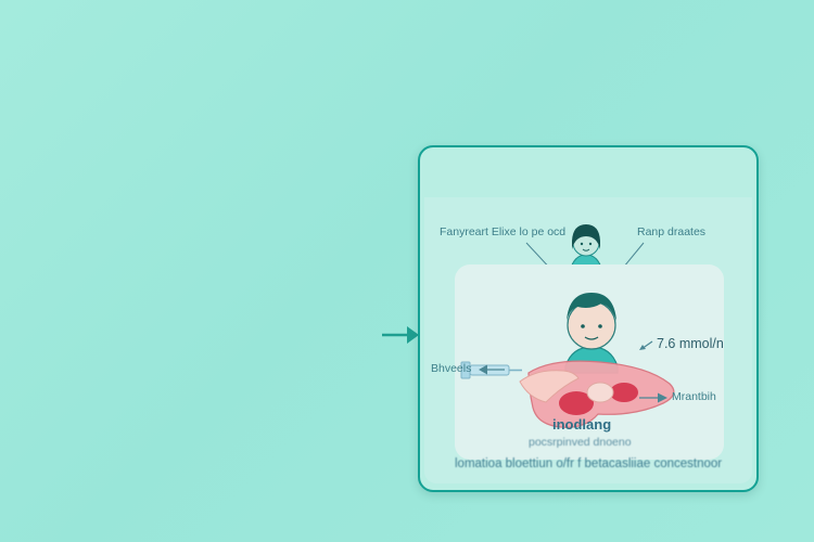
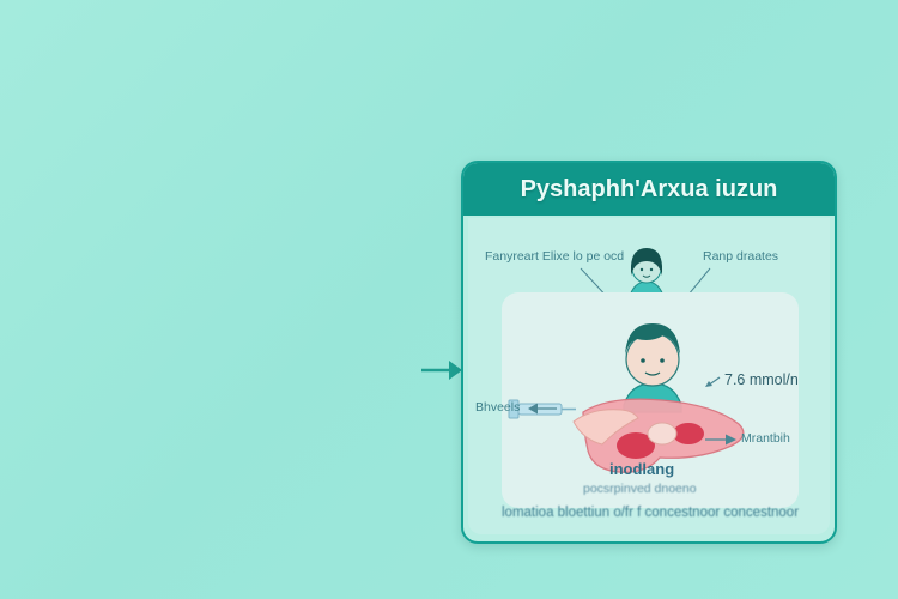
+ Pyshaphh'Arxua iuzun
  Fanyreart Elixe lo pe ocd
  Ranp draates
  Bhveels
  Mrantbih
  7.6 mmol/n
  inodlang
  pocsrpinved dnoeno
- lomatioa bloettiun o/fr f betacasliiae concestnoor
+ lomatioa bloettiun o/fr f concestnoor concestnoor
